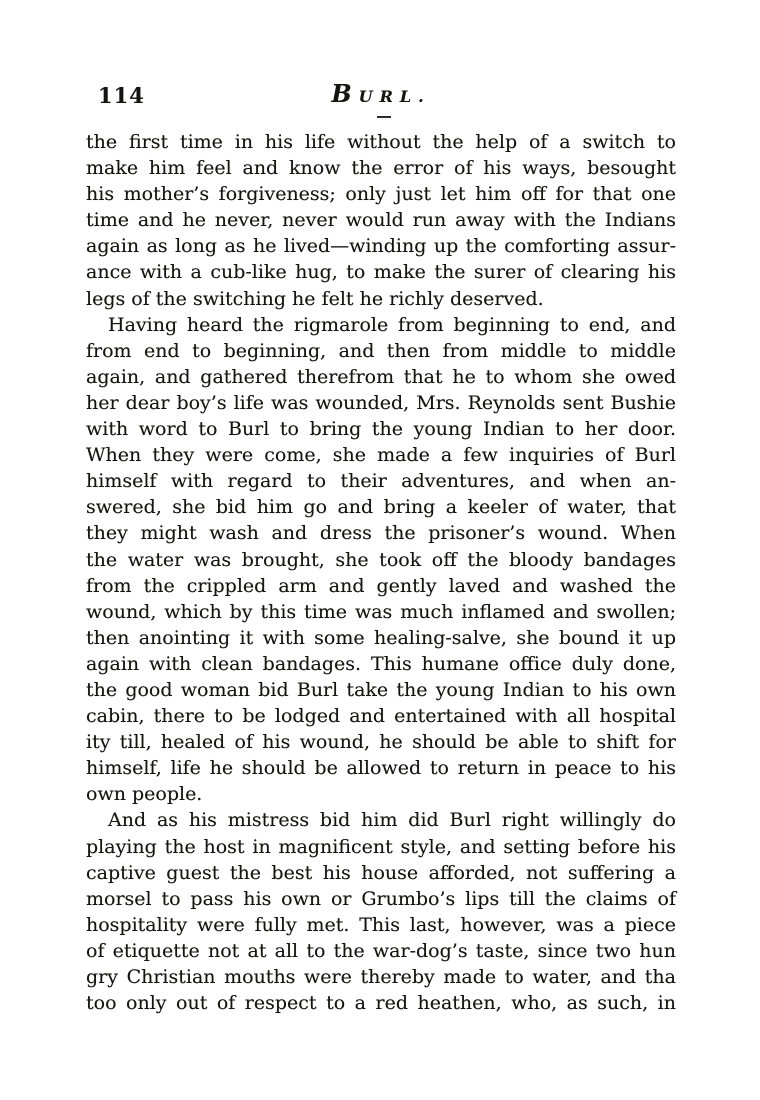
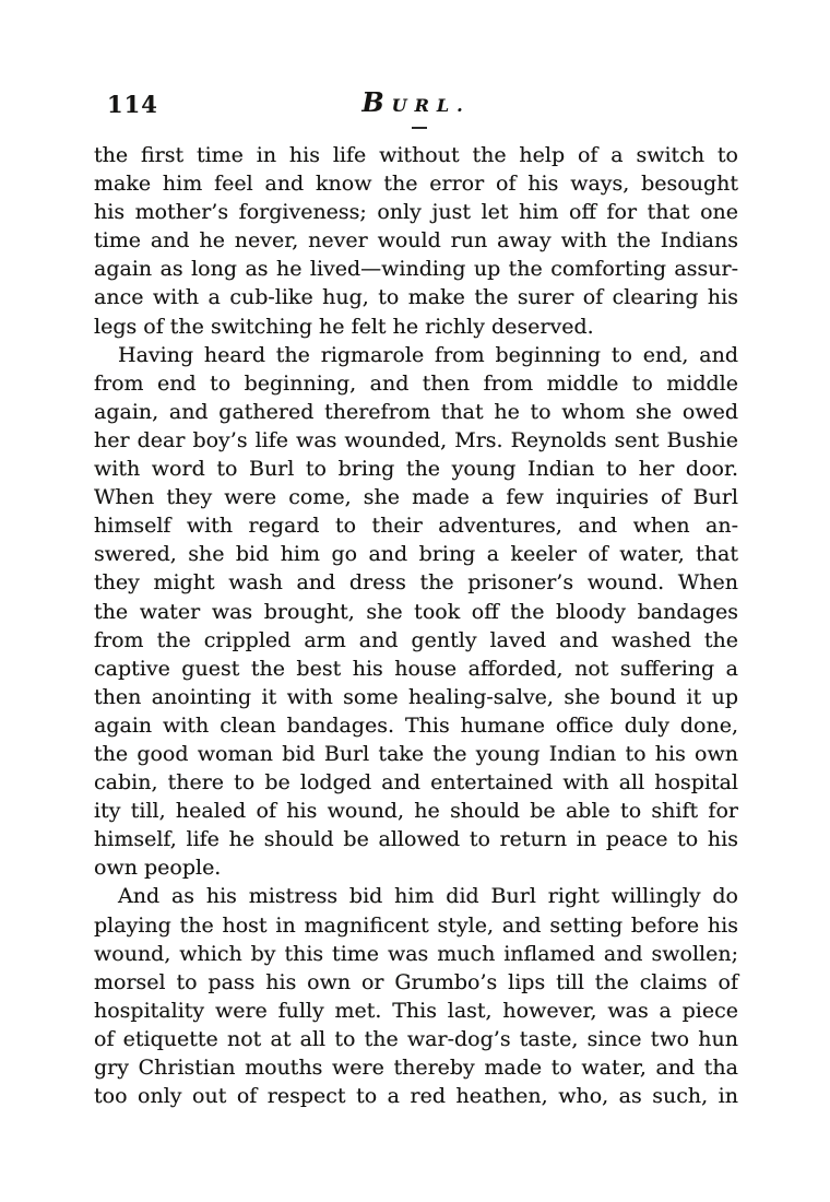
  114
  BURL.
  the first time in his life without the help of a switch to
  make him feel and know the error of his ways, besought
  his mother’s forgiveness; only just let him off for that one
  time and he never, never would run away with the Indians
  again as long as he lived—winding up the comforting assur-
  ance with a cub-like hug, to make the surer of clearing his
  legs of the switching he felt he richly deserved.
  Having heard the rigmarole from beginning to end, and
  from end to beginning, and then from middle to middle
  again, and gathered therefrom that he to whom she owed
  her dear boy’s life was wounded, Mrs. Reynolds sent Bushie
  with word to Burl to bring the young Indian to her door.
  When they were come, she made a few inquiries of Burl
  himself with regard to their adventures, and when an-
  swered, she bid him go and bring a keeler of water, that
  they might wash and dress the prisoner’s wound. When
  the water was brought, she took off the bloody bandages
  from the crippled arm and gently laved and washed the
- wound, which by this time was much inflamed and swollen;
+ captive guest the best his house afforded, not suffering a
  then anointing it with some healing-salve, she bound it up
  again with clean bandages. This humane office duly done,
  the good woman bid Burl take the young Indian to his own
  cabin, there to be lodged and entertained with all hospital
  ity till, healed of his wound, he should be able to shift for
  himself, life he should be allowed to return in peace to his
  own people.
  And as his mistress bid him did Burl right willingly do
  playing the host in magnificent style, and setting before his
- captive guest the best his house afforded, not suffering a
+ wound, which by this time was much inflamed and swollen;
  morsel to pass his own or Grumbo’s lips till the claims of
  hospitality were fully met. This last, however, was a piece
  of etiquette not at all to the war-dog’s taste, since two hun
  gry Christian mouths were thereby made to water, and tha
  too only out of respect to a red heathen, who, as such, in
